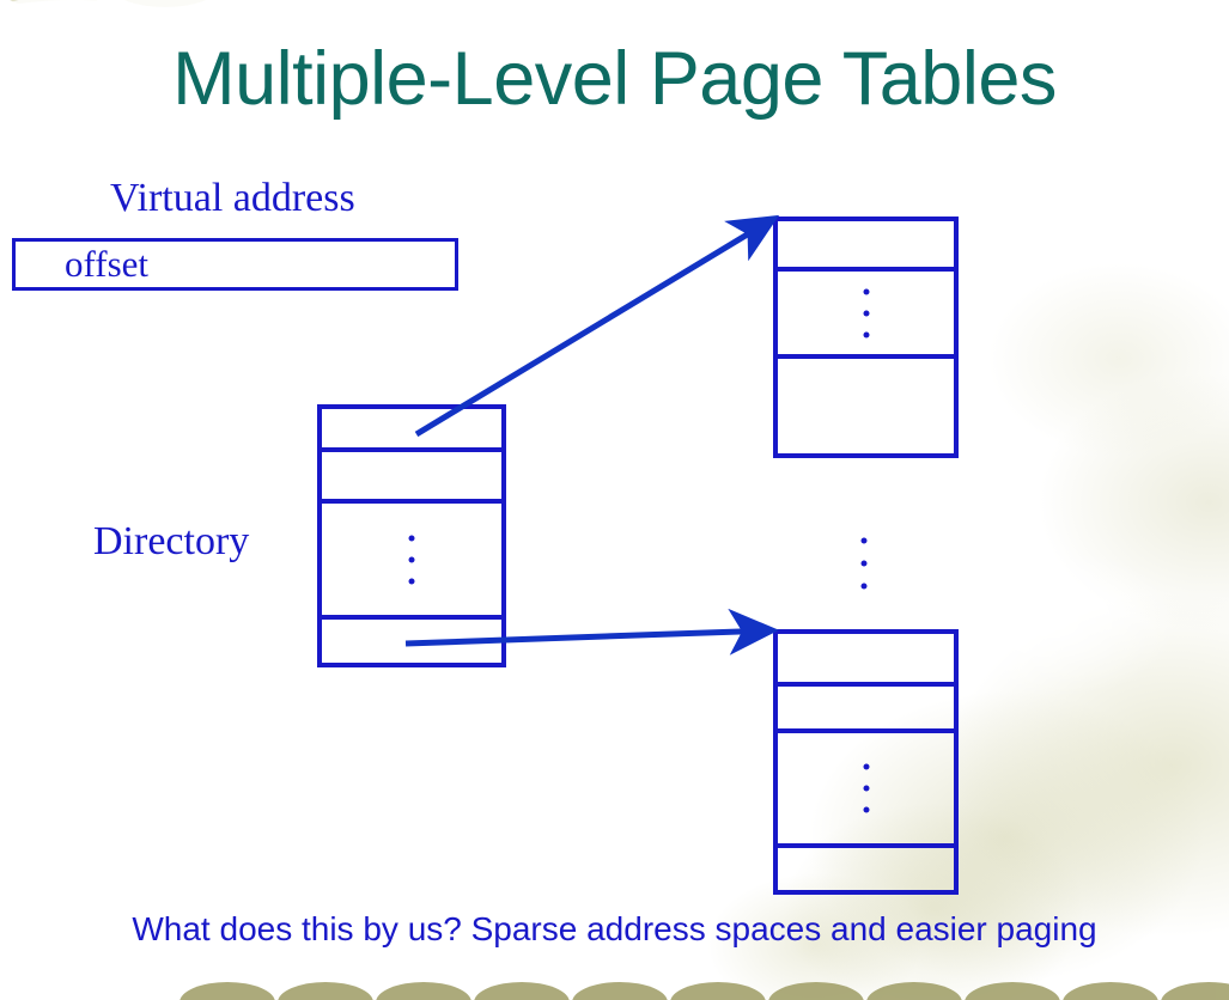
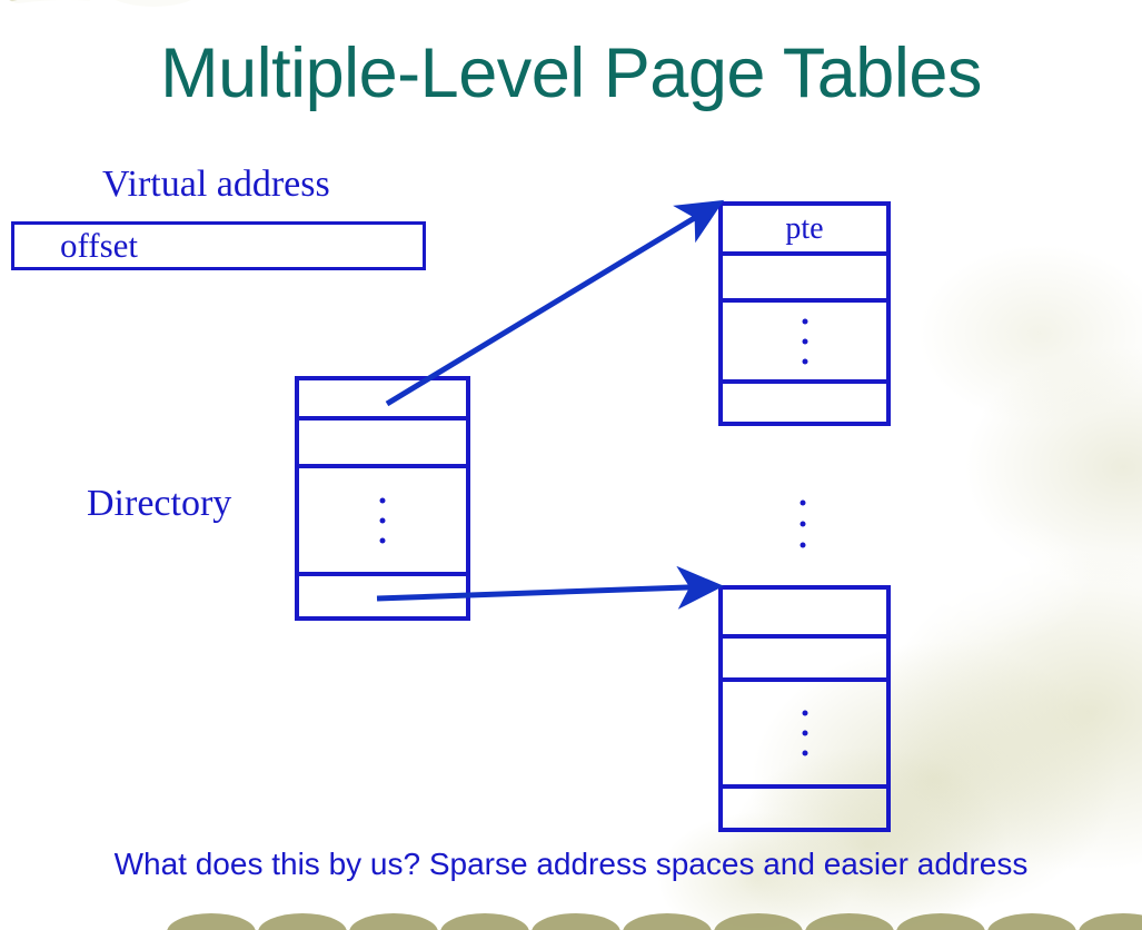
  Multiple-Level Page Tables
  Virtual address
  offset
  Directory
+ pte
- What does this by us? Sparse address spaces and easier paging
+ What does this by us? Sparse address spaces and easier address
